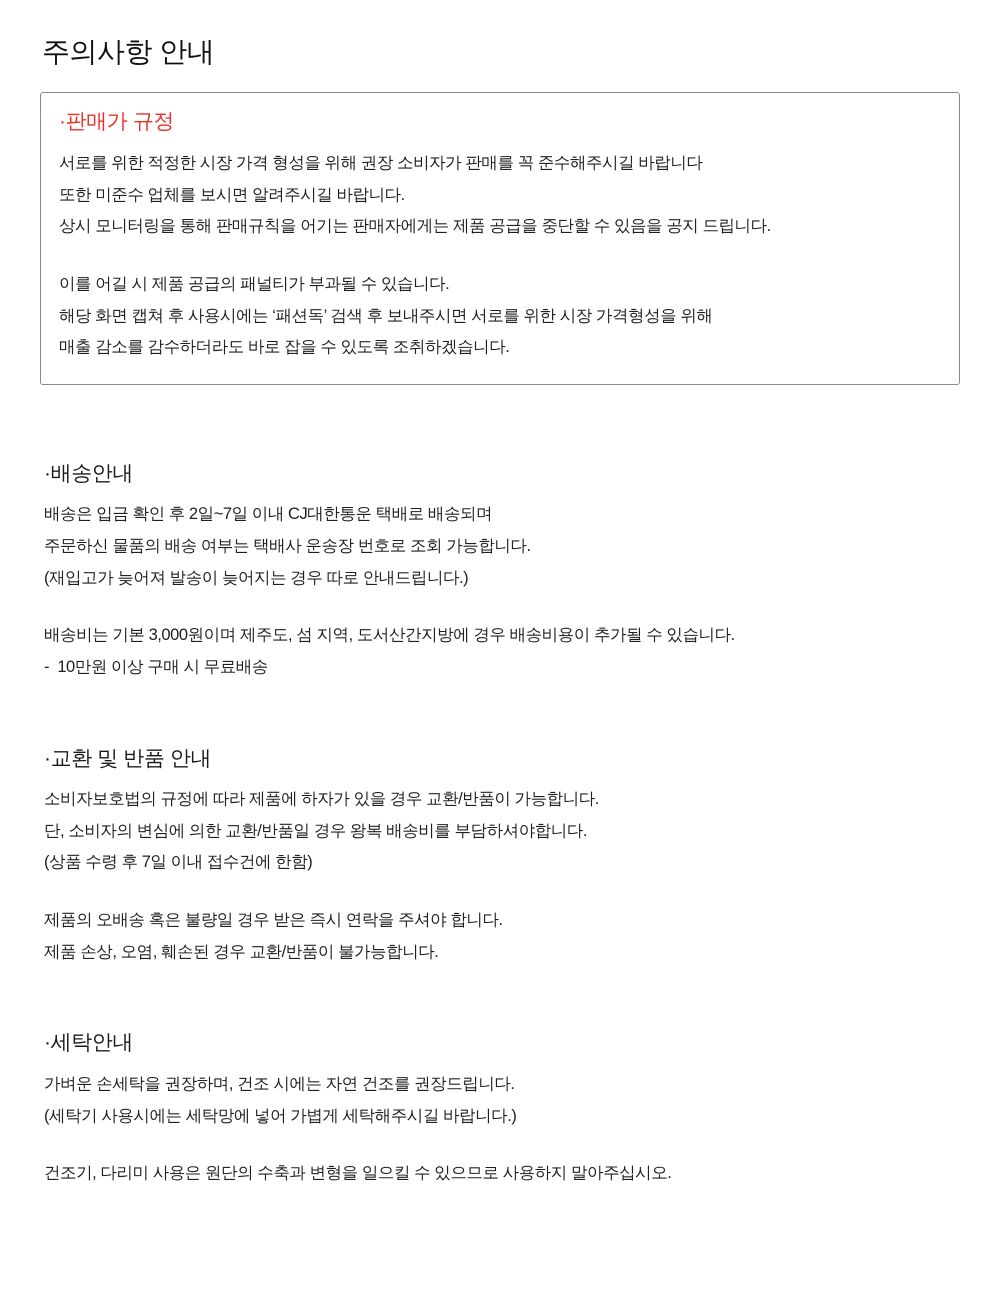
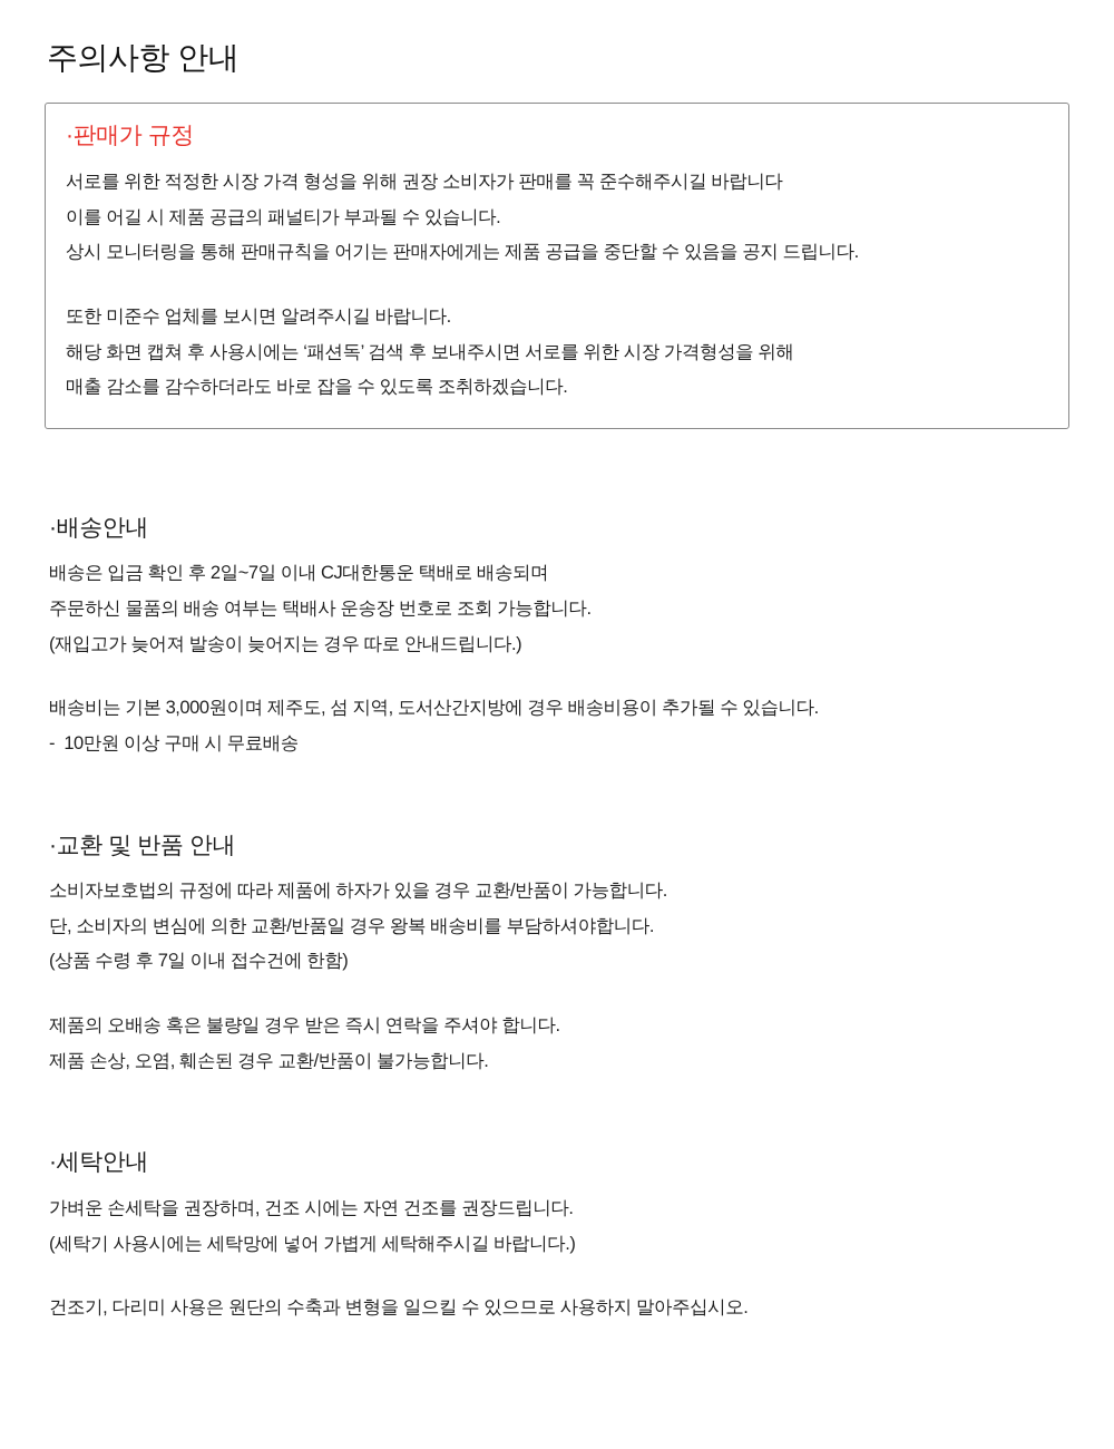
  주의사항 안내
  ·판매가 규정
  서로를 위한 적정한 시장 가격 형성을 위해 권장 소비자가 판매를 꼭 준수해주시길 바랍니다
- 또한 미준수 업체를 보시면 알려주시길 바랍니다.
+ 이를 어길 시 제품 공급의 패널티가 부과될 수 있습니다.
  상시 모니터링을 통해 판매규칙을 어기는 판매자에게는 제품 공급을 중단할 수 있음을 공지 드립니다.
- 이를 어길 시 제품 공급의 패널티가 부과될 수 있습니다.
+ 또한 미준수 업체를 보시면 알려주시길 바랍니다.
  해당 화면 캡쳐 후 사용시에는 ‘패션독’ 검색 후 보내주시면 서로를 위한 시장 가격형성을 위해
  매출 감소를 감수하더라도 바로 잡을 수 있도록 조취하겠습니다.
  ·배송안내
  배송은 입금 확인 후 2일~7일 이내 CJ대한통운 택배로 배송되며
  주문하신 물품의 배송 여부는 택배사 운송장 번호로 조회 가능합니다.
  (재입고가 늦어져 발송이 늦어지는 경우 따로 안내드립니다.)
  배송비는 기본 3,000원이며 제주도, 섬 지역, 도서산간지방에 경우 배송비용이 추가될 수 있습니다.
  - 10만원 이상 구매 시 무료배송
  ·교환 및 반품 안내
  소비자보호법의 규정에 따라 제품에 하자가 있을 경우 교환/반품이 가능합니다.
  단, 소비자의 변심에 의한 교환/반품일 경우 왕복 배송비를 부담하셔야합니다.
  (상품 수령 후 7일 이내 접수건에 한함)
  제품의 오배송 혹은 불량일 경우 받은 즉시 연락을 주셔야 합니다.
  제품 손상, 오염, 훼손된 경우 교환/반품이 불가능합니다.
  ·세탁안내
  가벼운 손세탁을 권장하며, 건조 시에는 자연 건조를 권장드립니다.
  (세탁기 사용시에는 세탁망에 넣어 가볍게 세탁해주시길 바랍니다.)
  건조기, 다리미 사용은 원단의 수축과 변형을 일으킬 수 있으므로 사용하지 말아주십시오.
